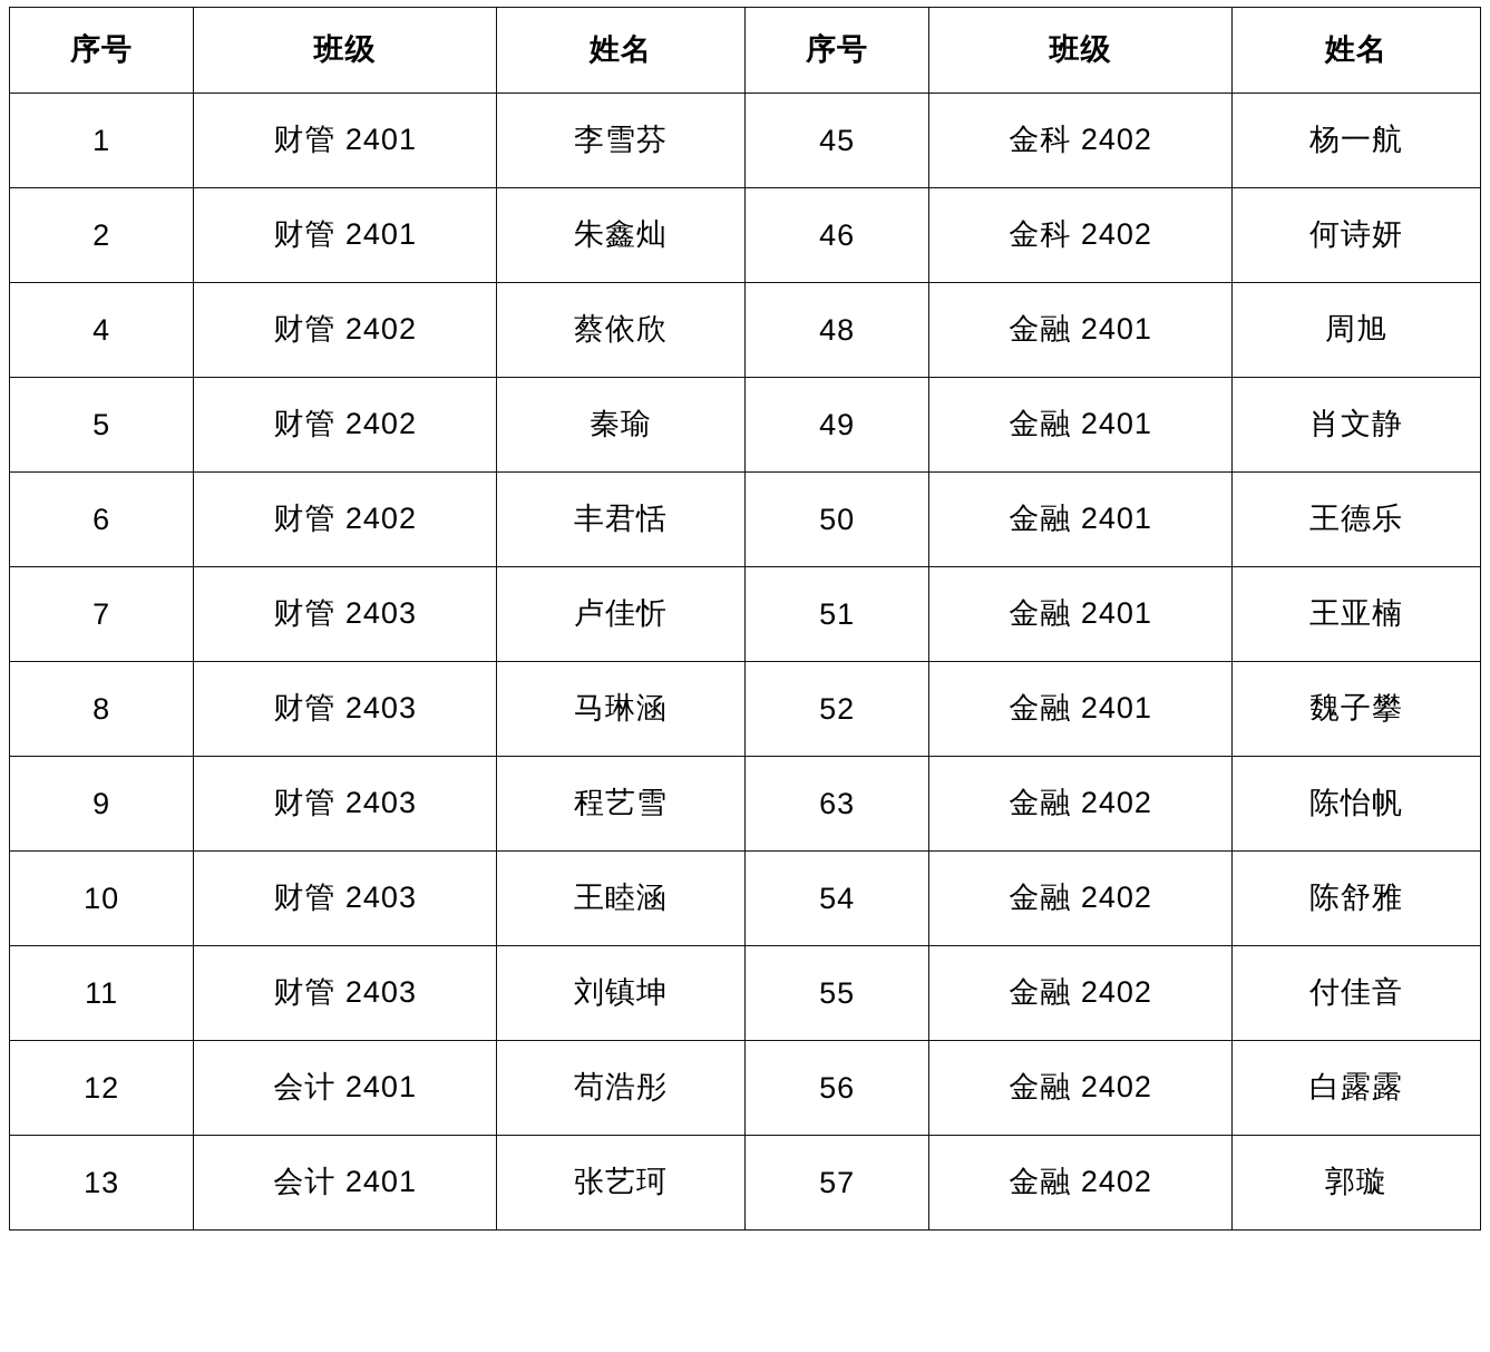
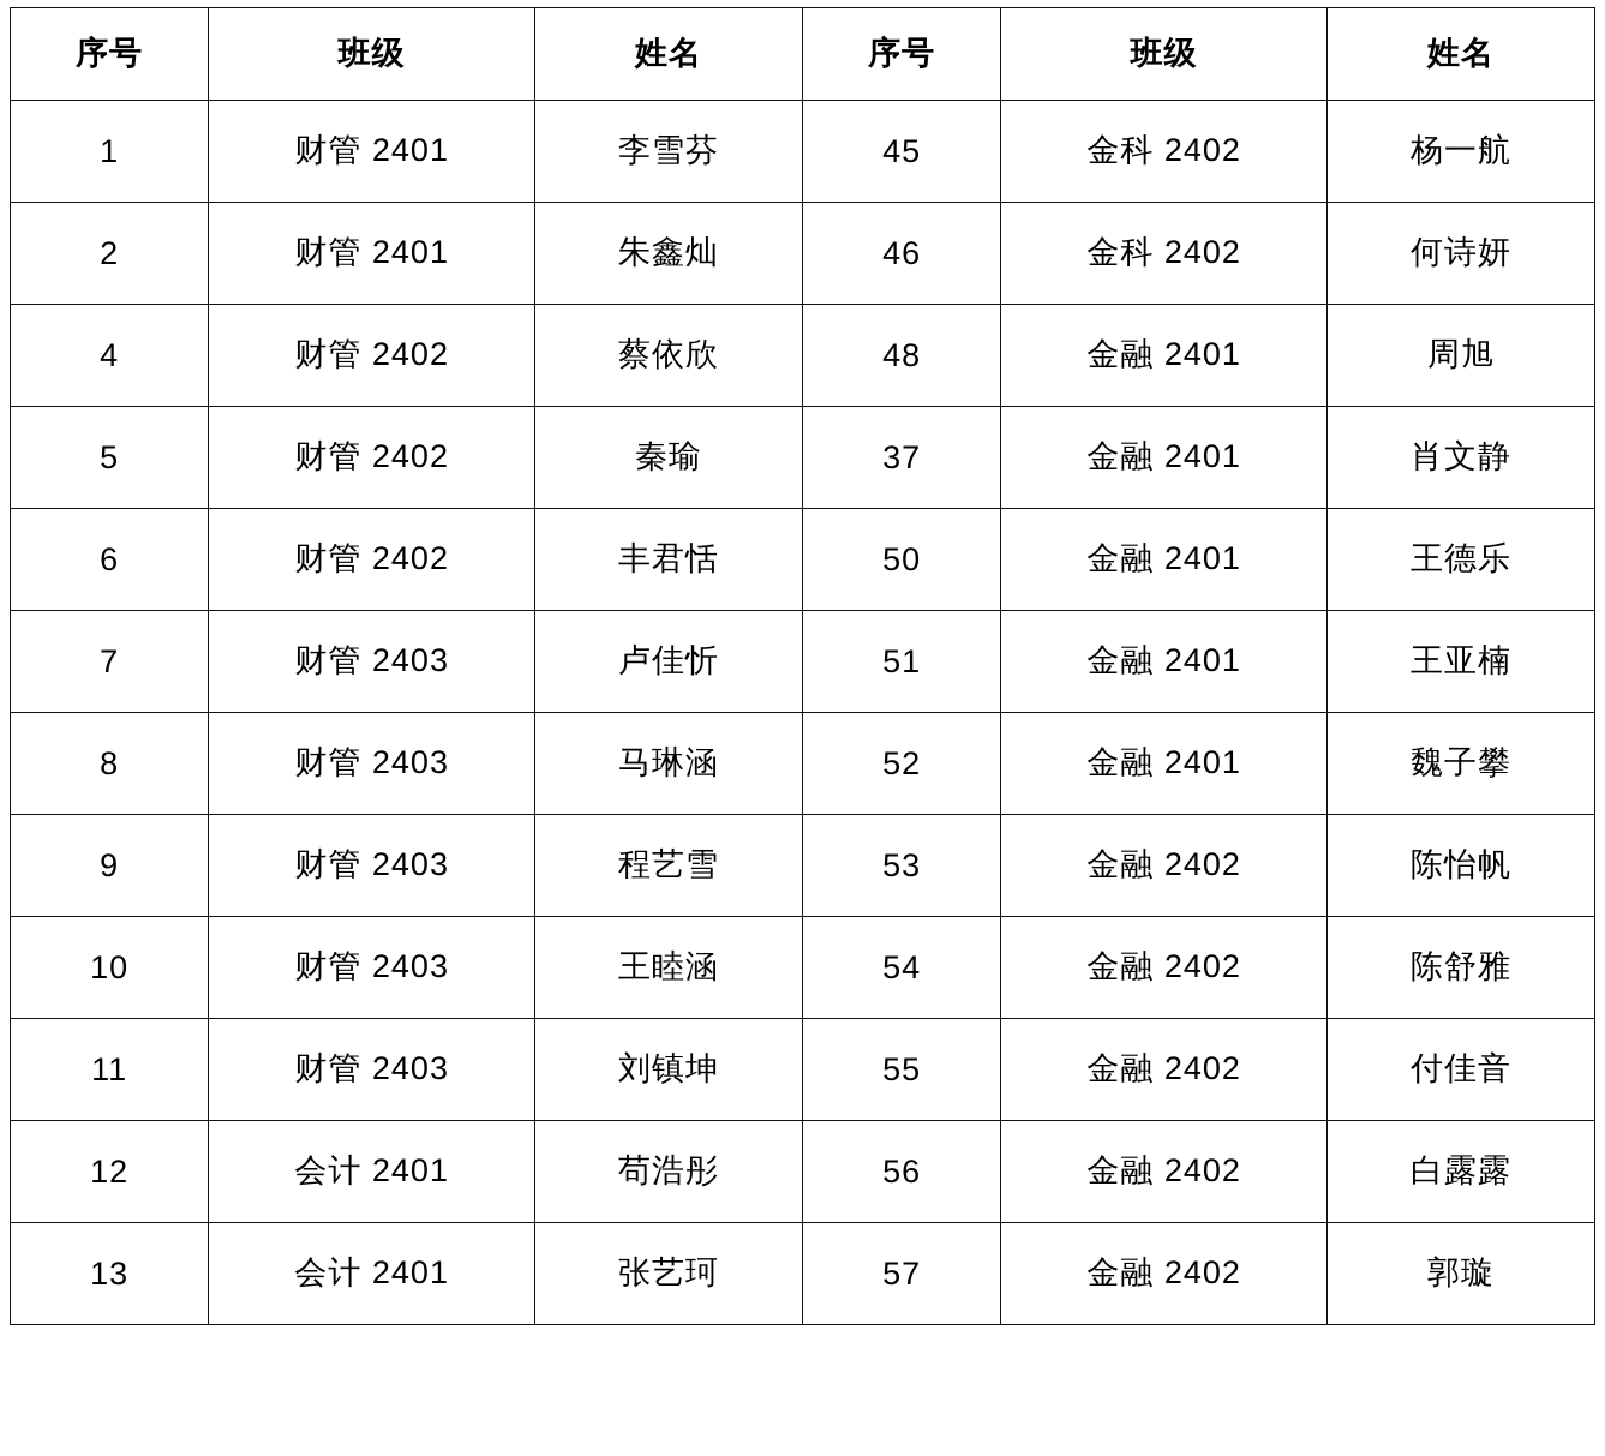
  序号	班级	姓名	序号	班级	姓名
  1	财管 2401	李雪芬	45	金科 2402	杨一航
  2	财管 2401	朱鑫灿	46	金科 2402	何诗妍
  4	财管 2402	蔡依欣	48	金融 2401	周旭
- 5	财管 2402	秦瑜	49	金融 2401	肖文静
+ 5	财管 2402	秦瑜	37	金融 2401	肖文静
  6	财管 2402	丰君恬	50	金融 2401	王德乐
  7	财管 2403	卢佳忻	51	金融 2401	王亚楠
  8	财管 2403	马琳涵	52	金融 2401	魏子攀
- 9	财管 2403	程艺雪	63	金融 2402	陈怡帆
+ 9	财管 2403	程艺雪	53	金融 2402	陈怡帆
  10	财管 2403	王睦涵	54	金融 2402	陈舒雅
  11	财管 2403	刘镇坤	55	金融 2402	付佳音
  12	会计 2401	苟浩彤	56	金融 2402	白露露
  13	会计 2401	张艺珂	57	金融 2402	郭璇
